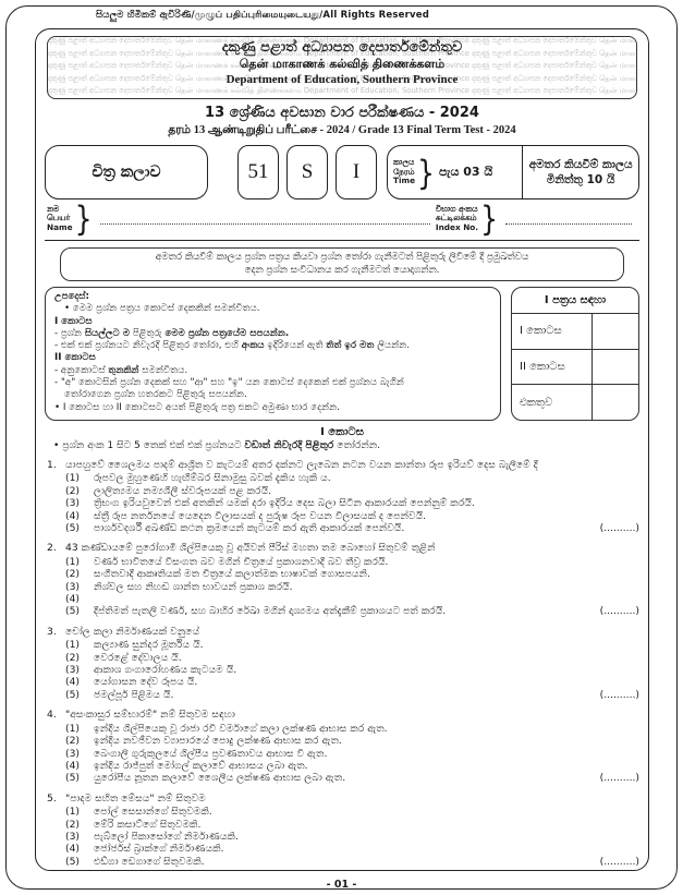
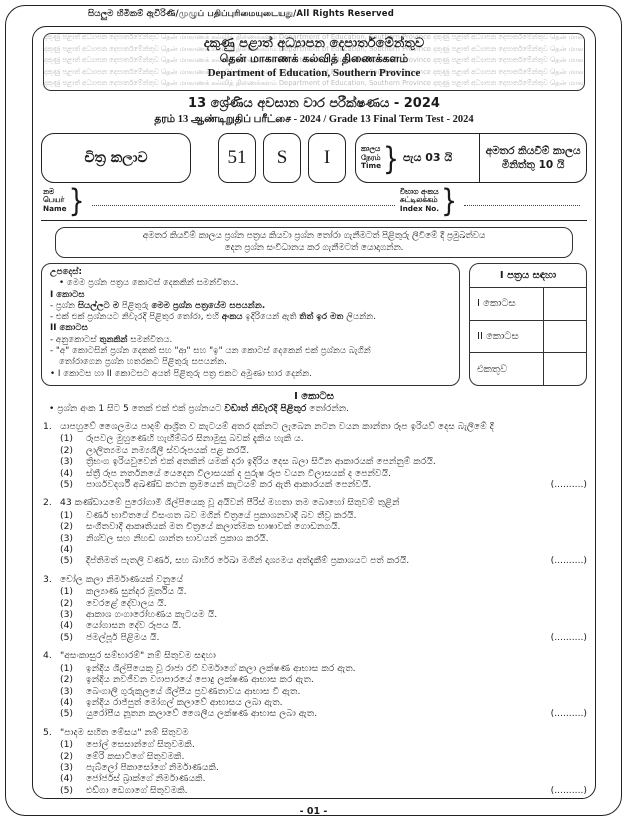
  සියලුම හිමිකම් ඇවිරිණි/முழுப் பதிப்புரிமையுடையது/All Rights Reserved
  දකුණු පළාත් අධ්‍යාපන දෙපාර්තමේන්තුව
  தென் மாகாணக் கல்வித் திணைக்களம்
  Department of Education, Southern Province
  13 ශ්‍රේණිය අවසාන වාර පරීක්ෂණය - 2024
  தரம் 13 ஆண்டிறுதிப் பரீட்சை - 2024 / Grade 13 Final Term Test - 2024
  චිත්‍ර කලාව
  51
  S
  I
  කාලය
  நேரம்
  Time
  }
  පැය 03 යි
  අමතර කියවීම් කාලය
  මිනිත්තු 10 යි
  නම
  பெயர்
  Name
  }
  විභාග අංකය
  சுட்டிலக்கம்
  Index No.
  }
  අමතර කියවීම් කාලය ප්‍රශ්න පත්‍රය කියවා ප්‍රශ්න තෝරා ගැනීමටත් පිළිතුරු ලිවීමේ දී ප්‍රමුඛත්වය
  දෙන ප්‍රශ්න සංවිධානය කර ගැනීමටත් යොදාගන්න.
  උපදෙස්:
  • මෙම ප්‍රශ්න පත්‍රය කොටස් දෙකකින් සමන්විතය.
  I කොටස
  - ප්‍රශ්න සියල්ලට ම පිළිතුරු මෙම ප්‍රශ්න පත්‍රයේම සපයන්න.
  - එක් එක් ප්‍රශ්නයට නිවැරදි පිළිතුර තෝරා, එහි අංකය ඉදිරියෙන් ඇති තිත් ඉර මත ලියන්න.
  II කොටස
  - අනුකොටස් තුනකින් සමන්විතය.
  - "අ" කොටසින් ප්‍රශ්න දෙකක් සහ "ආ" සහ "ඉ" යන කොටස් දෙකෙන් එක් ප්‍රශ්නය බැගින්
  තෝරාගෙන ප්‍රශ්න හතරකට පිළිතුරු සපයන්න.
  • I කොටස හා II කොටසට අයත් පිළිතුරු පත්‍ර එකට අමුණා භාර දෙන්න.
  I පත්‍රය සඳහා
  I කොටස
  II කොටස
  එකතුව
  I කොටස
  • ප්‍රශ්න අංක 1 සිට 5 තෙක් එක් එක් ප්‍රශ්නයට වඩාත් නිවැරදි පිළිතුර තෝරන්න.
  1.
  යාපහුවේ ශෛලමය පාදම් ආශ්‍රිත ව කැටයම් අතර දක්නට ලැබෙන නටන වයන කාන්තා රූප ඉරියව් දෙස බැලීමේ දී
  (1)
  රූපවල මුහුණෙහි හැඟීම්බර සිනාමුසු බවක් දැකිය හැකි ය.
  (2)
  ලාලිත්‍යමය නම්‍යශීලී ස්වරූපයක් පළ කරයි.
  (3)
  ත්‍රිභංග ඉරියවුවෙන් එක් අතකින් යමක් දරා ඉදිරිය දෙස බලා සිටින ආකාරයක් පෙන්නුම් කරයි.
  (4)
  ස්ත්‍රී රූප නර්තනයේ යෙදෙන විලාසයක් ද පුරුෂ රූප වයන විලාසයක් ද පෙන්වයි.
  (5)
  පාර්ශවදර්ශී අඛණ්ඩ කථන ක්‍රමයෙන් කැටයම් කර ඇති ආකාරයක් පෙන්වයි.
  (..........)
  2.
  43 කණ්ඩායමේ පුරෝගාමී ශිල්පියෙකු වූ අයිවන් පීරිස් මහතා තම බොහෝ සිතුවම් තුළින්
  (1)
  වර්ණ භාවිතයේ විසංගත බව මගින් චිත්‍රයේ ප්‍රකාශනවාදී බව තීව්‍ර කරයි.
  (2)
- සංගීතවාදී ආකෘතියක් මත චිත්‍රයේ කලාත්මක භාෂාවක් ගොසපයනි.
+ සංගීතවාදී ආකෘතියක් මත චිත්‍රයේ කලාත්මක භාෂාවක් ගොඩනගයි.
  (3)
  නිශ්චල සහ නිහඬ ශාන්ත භාවයන් ප්‍රකාශ කරයි.
  (4)
  (5)
  දීප්තිමත් පැතලි වර්ණ, සහ බාහිර රේඛා මගින් දෘශ්‍යමය අත්දැකීම් ප්‍රකාශයට පත් කරයි.
  (..........)
  3.
  චෝල කලා නිර්මාණයක් වනුයේ
  (1)
  කල්‍යාණ සුන්දර මූර්තිය යි.
  (2)
  වෙරළේ දේවාලය යි.
  (3)
  ආකාශ ගංගාරෝහණය කැටයම යි.
  (4)
  යෝගාසන දේව රූපය යි.
  (5)
  ජමල්පූර් පිළිමය යි.
  (..........)
  4.
  "අසංකාසුර සම්භාරම්" නම් සිතුවම සඳහා
  (1)
  ඉන්දීය ශිල්පියෙකු වූ රාජා රවි වර්මාගේ කලා ලක්ෂණ ආභාස කර ඇත.
  (2)
  ඉන්දීය නවජීවන ව්‍යාපාරයේ පොදු ලක්ෂණ ආභාස කර ඇත.
  (3)
  බෙංගාලි ගුරුකුලයේ ශිල්පීය ප්‍රවණතාවය ආභාස වී ඇත.
  (4)
  ඉන්දීය රාජ්පුත් මෝගල් කලාවේ ආභාසය ලබා ඇත.
  (5)
  යුරෝපීය නූතන කලාවේ ශෛලීය ලක්ෂණ ආභාස ලබා ඇත.
  (..........)
  5.
  "පාදම සහිත මේසය" නම් සිතුවම
  (1)
  පෝල් සෙසාන්ගේ සිතුවමකි.
  (2)
  මේරි කසාට්ගේ සිතුවමකි.
  (3)
  පැබ්ලෝ පිකාසෝගේ නිර්මාණයකි.
  (4)
  ජෝර්ජස් බ්‍රාක්ගේ නිර්මාණයකි.
  (5)
  එඩ්ගා ඩෙගාගේ සිතුවමකි.
  (..........)
  - 01 -
